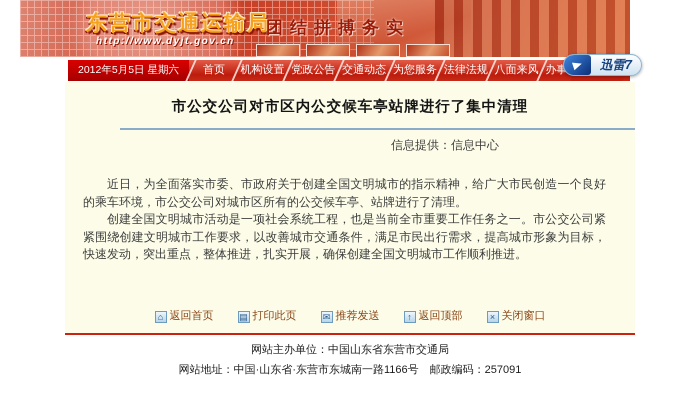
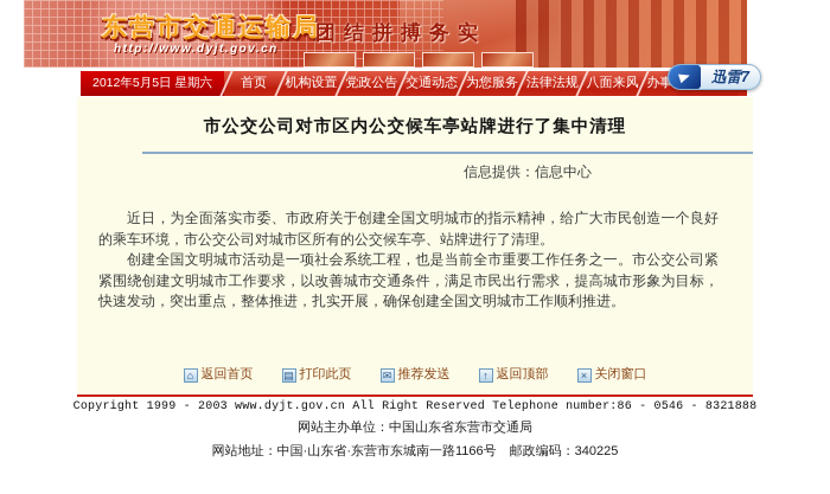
  东营市交通运输局
  http://www.dyjt.gov.cn
  团结拼搏务实
  2012年5月5日 星期六
  首页
  机构设置
  党政公告
  交通动态
  为您服务
  法律法规
  八面来风
  迅雷7
  市公交公司对市区内公交候车亭站牌进行了集中清理
  信息提供：信息中心
  近日，为全面落实市委、市政府关于创建全国文明城市的指示精神，给广大市民创造一个良好的乘车环境，市公交公司对城市区所有的公交候车亭、站牌进行了清理。
  创建全国文明城市活动是一项社会系统工程，也是当前全市重要工作任务之一。市公交公司紧紧围绕创建文明城市工作要求，以改善城市交通条件，满足市民出行需求，提高城市形象为目标，快速发动，突出重点，整体推进，扎实开展，确保创建全国文明城市工作顺利推进。
  ⌂
  返回首页
  ▤
  打印此页
  ✉
  推荐发送
  ↑
  返回顶部
  ×
  关闭窗口
+ Copyright 1999 - 2003 www.dyjt.gov.cn All Right Reserved Telephone number:86 - 0546 - 8321888
  网站主办单位：中国山东省东营市交通局
- 网站地址：中国·山东省·东营市东城南一路1166号 邮政编码：257091
+ 网站地址：中国·山东省·东营市东城南一路1166号 邮政编码：340225
